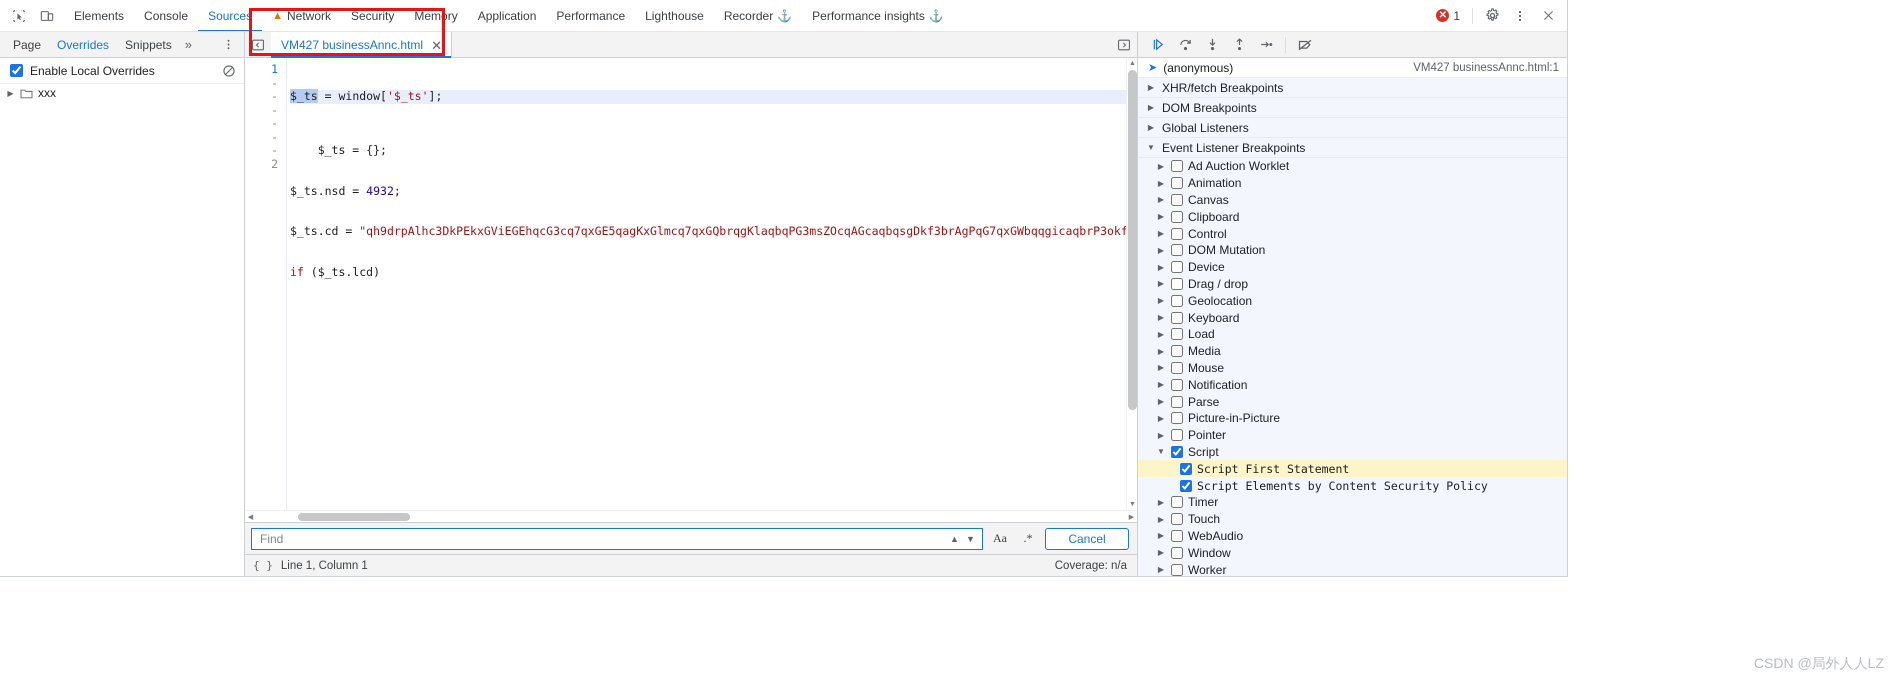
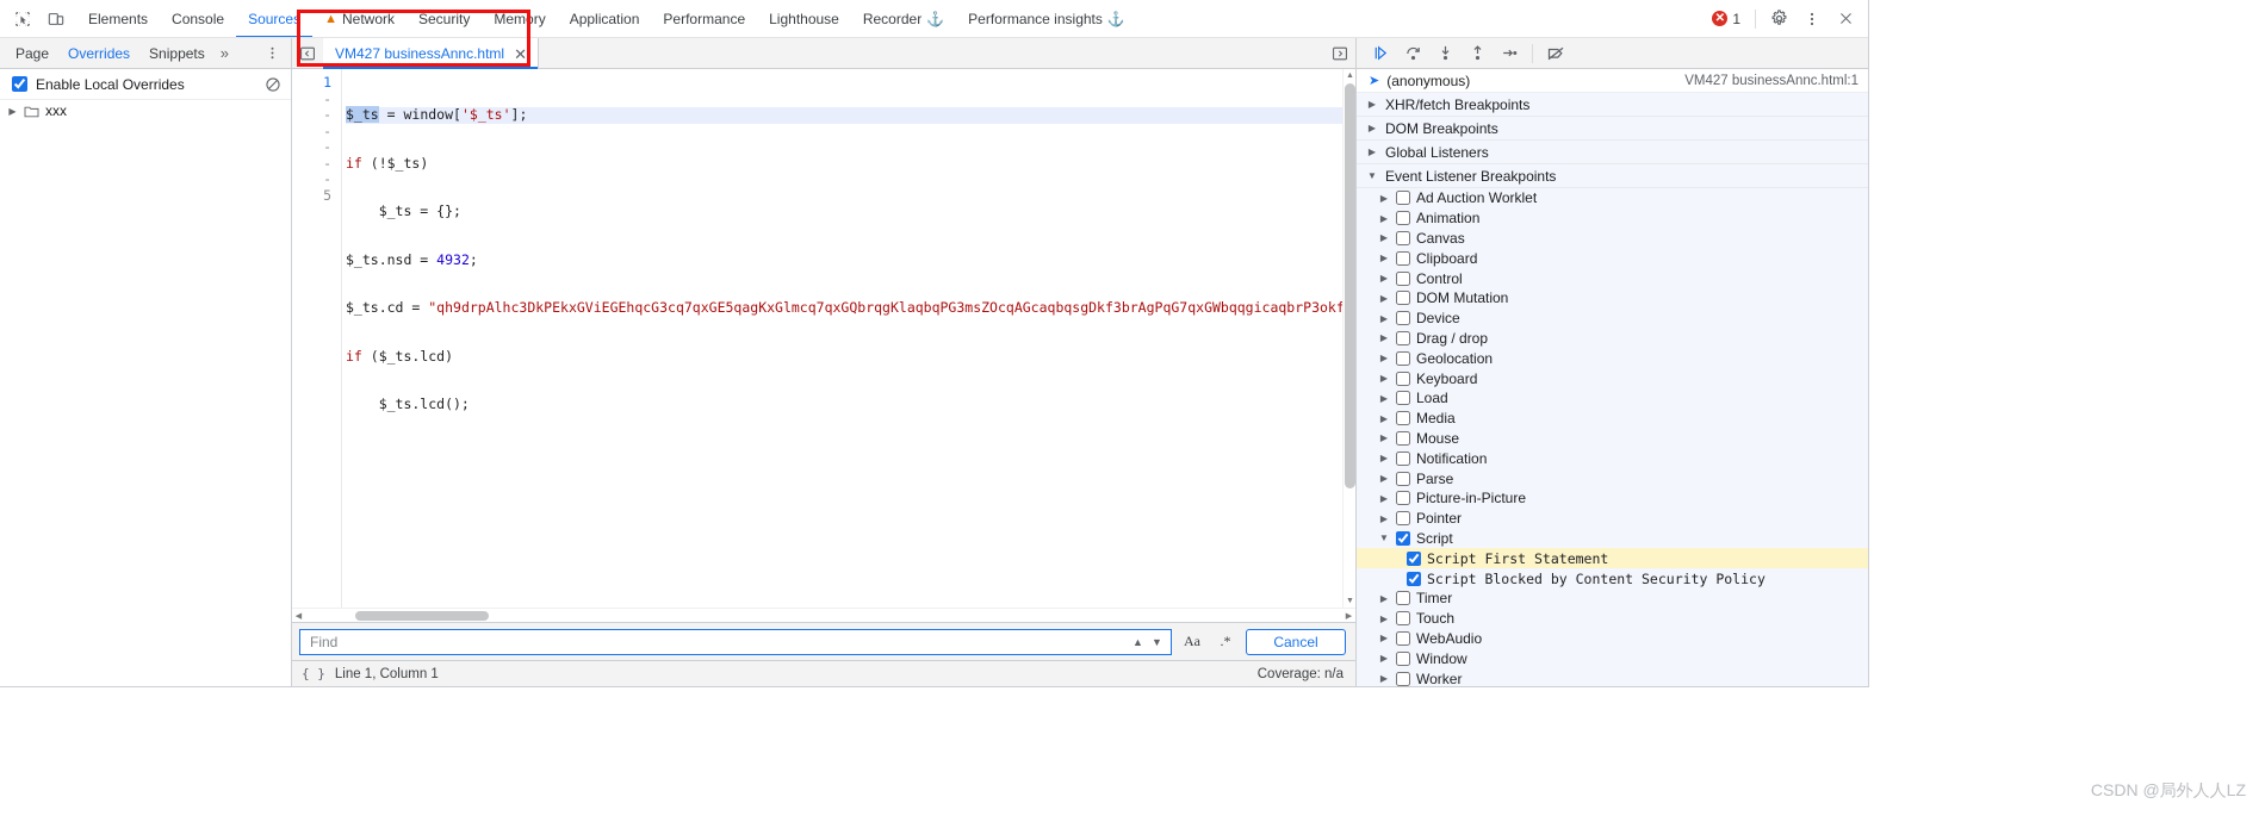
  Elements
  Console
  Sources
  ▲
  Network
  Security
  Memory
  Application
  Performance
  Lighthouse
  Recorder
  ⚓
  Performance insights
  ⚓
  ✕
  1
  Page
  Overrides
  Snippets
  »
  VM427 businessAnnc.html
  ✕
  Enable Local Overrides
  ▶
  xxx
  1
  -
  -
  -
  -
  -
  -
- 2
+ 5
  $_ts = window['$_ts'];
+ if (!$_ts)
  $_ts = {};
  $_ts.nsd = 4932;
  $_ts.cd = "qh9drpAlhc3DkPEkxGViEGEhqcG3cq7qxGE5qagKxGlmcq7qxGQbrqgKlaqbqPG3msZOcqAGcaqbqsgDkf3brAgPqG7qxGWbqqgicaqbrP3okf
  if ($_ts.lcd)
+ $_ts.lcd();
  Find
  ▲
  ▼
  Aa
  .*
  Cancel
  { }
  Line 1, Column 1
  Coverage: n/a
  ➤
  (anonymous)
  VM427 businessAnnc.html:1
  ▶
  XHR/fetch Breakpoints
  ▶
  DOM Breakpoints
  ▶
  Global Listeners
  ▼
  Event Listener Breakpoints
  ▶
  Ad Auction Worklet
  ▶
  Animation
  ▶
  Canvas
  ▶
  Clipboard
  ▶
  Control
  ▶
  DOM Mutation
  ▶
  Device
  ▶
  Drag / drop
  ▶
  Geolocation
  ▶
  Keyboard
  ▶
  Load
  ▶
  Media
  ▶
  Mouse
  ▶
  Notification
  ▶
  Parse
  ▶
  Picture-in-Picture
  ▶
  Pointer
  ▼
  Script
  Script First Statement
- Script Elements by Content Security Policy
+ Script Blocked by Content Security Policy
  ▶
  Timer
  ▶
  Touch
  ▶
  WebAudio
  ▶
  Window
  ▶
  Worker
  CSDN @局外人人LZ
